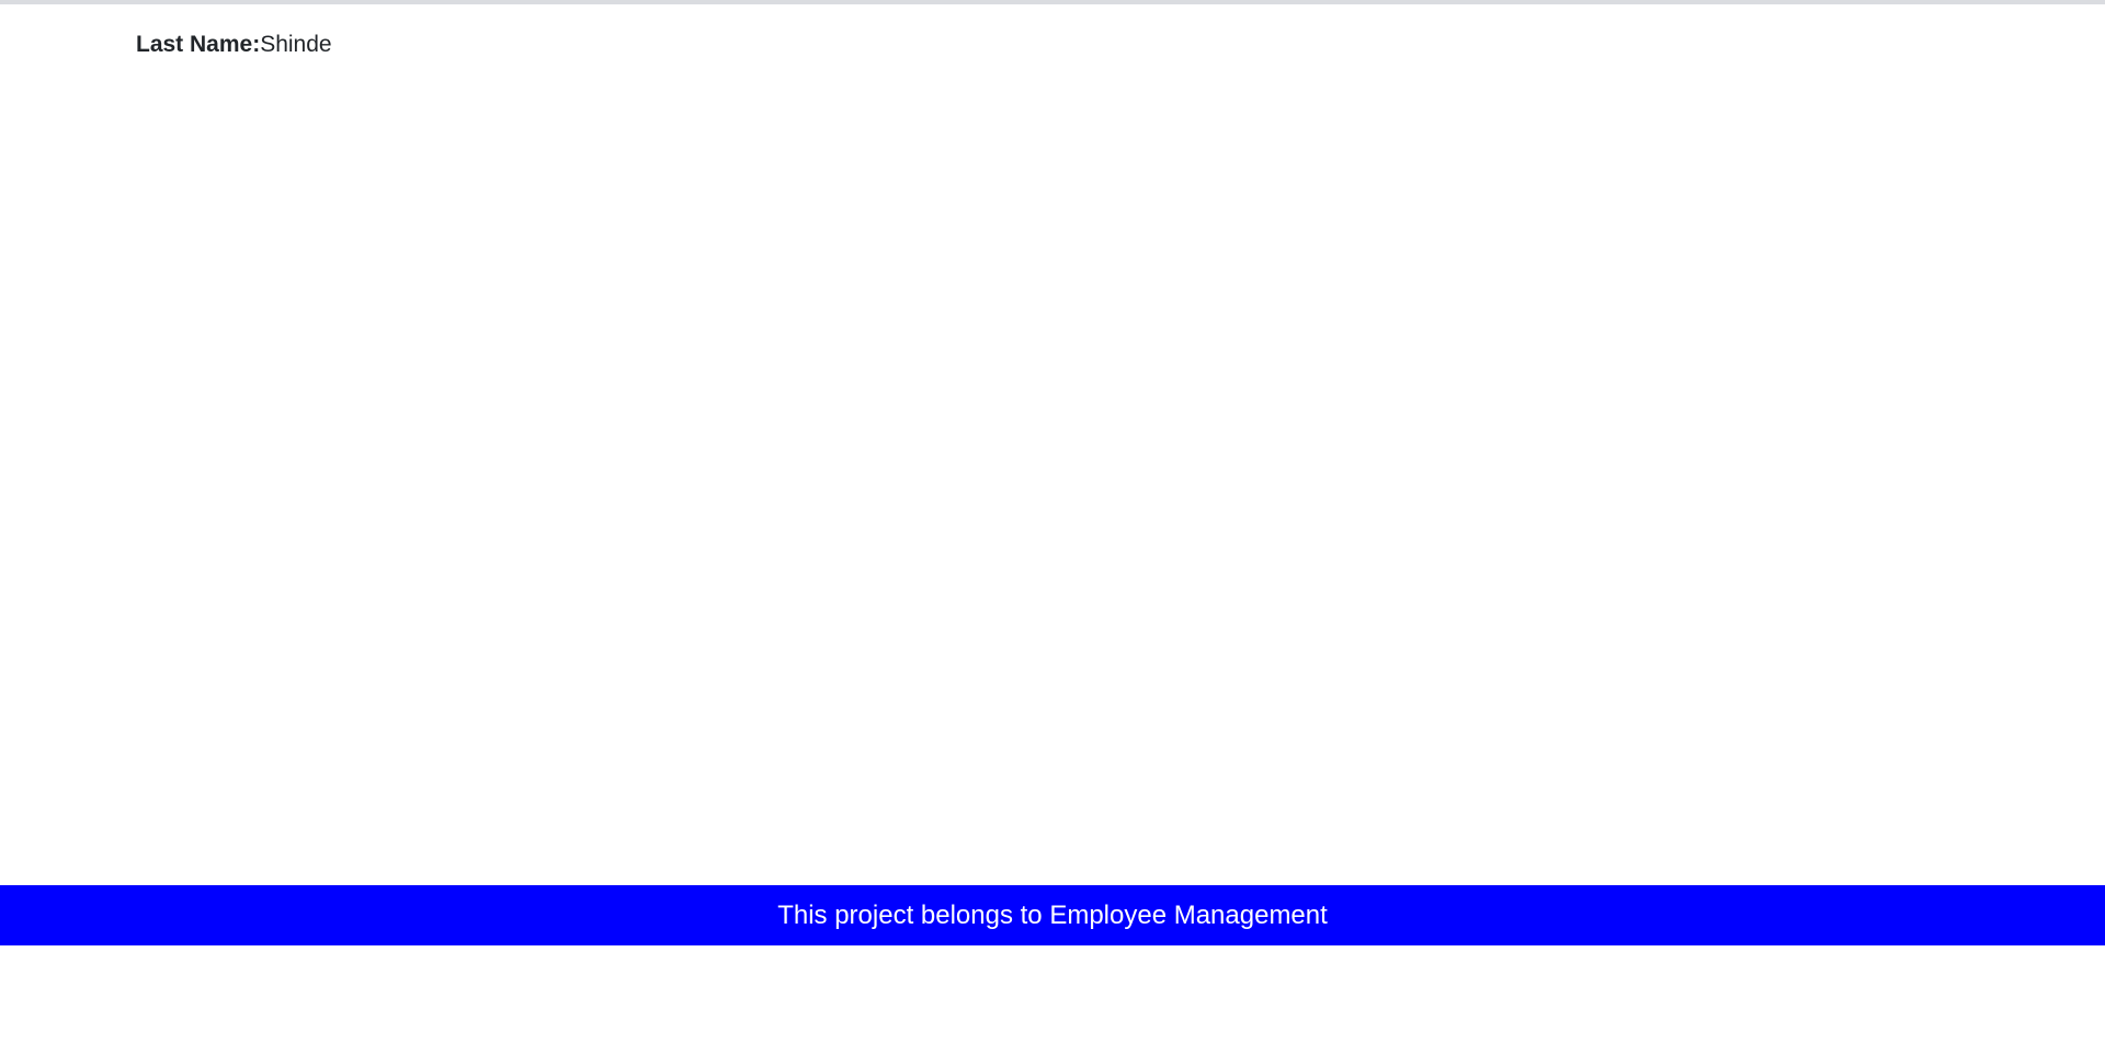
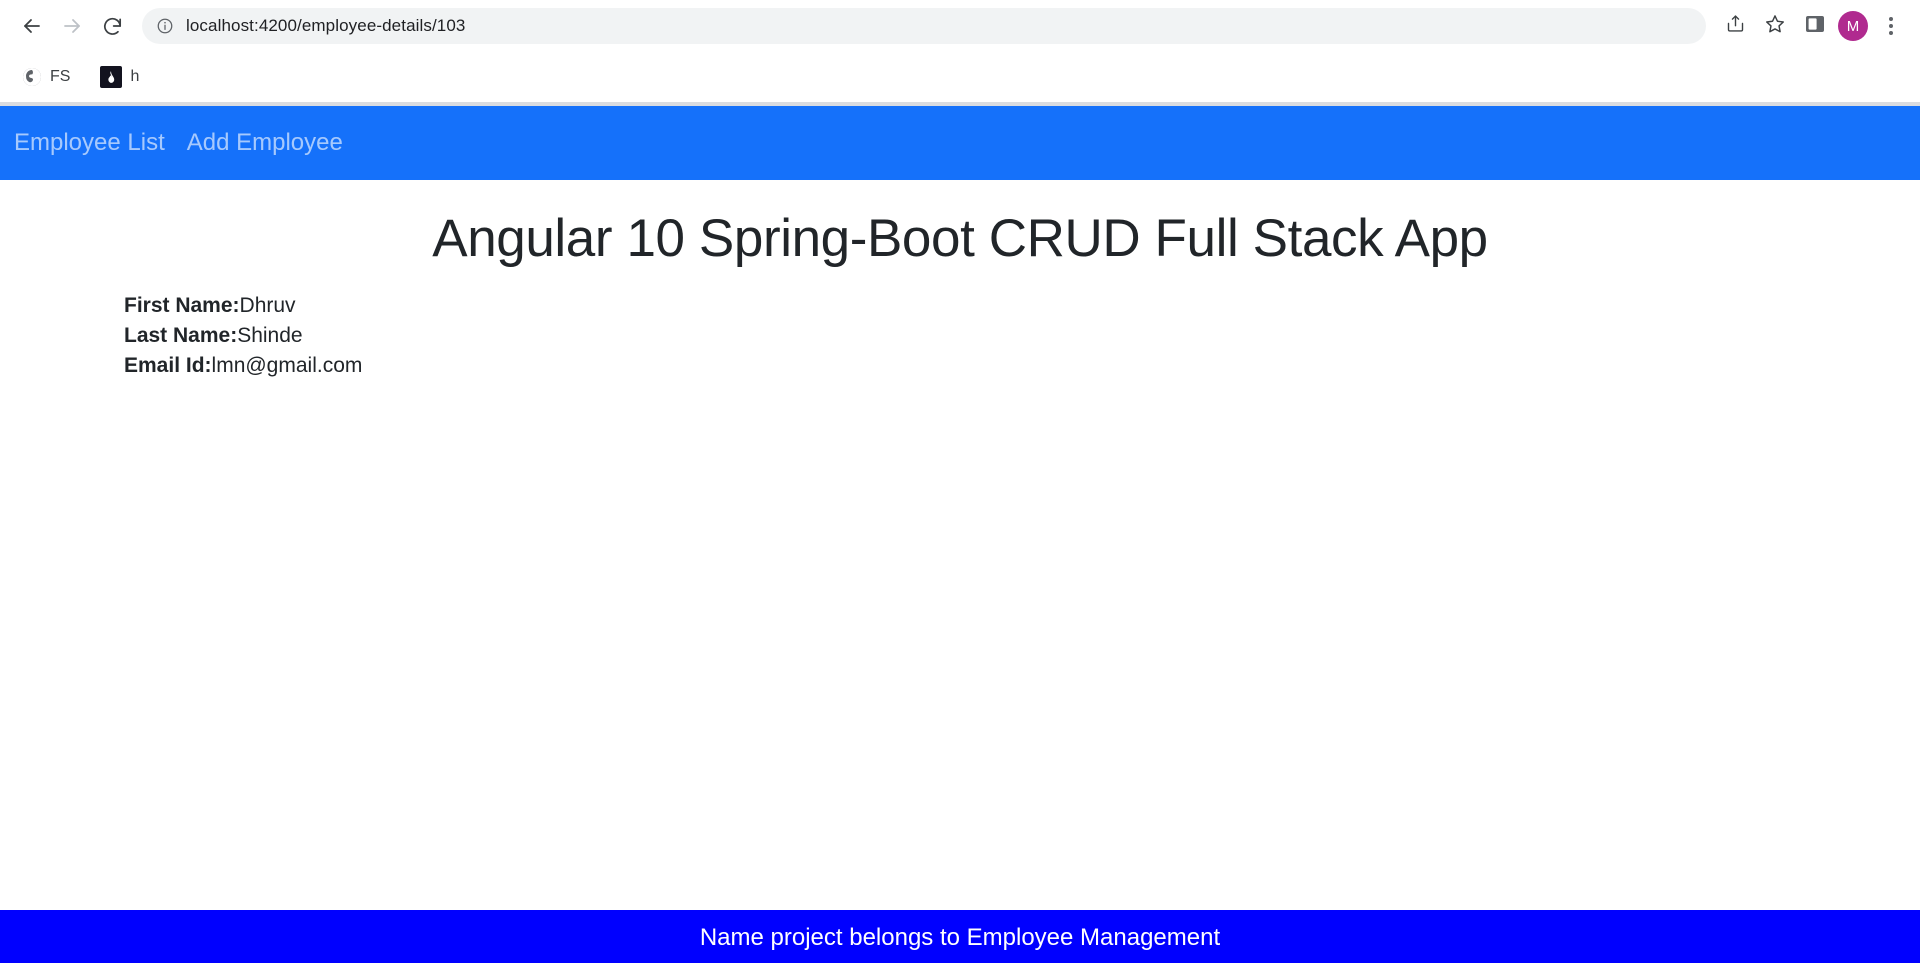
+ localhost:4200/employee-details/103
+ M
+ FS
+ h
+ Employee List
+ Add Employee
+ Angular 10 Spring-Boot CRUD Full Stack App
+ First Name:Dhruv
  Last Name:Shinde
+ Email Id:lmn@gmail.com
- This project belongs to Employee Management
+ Name project belongs to Employee Management
